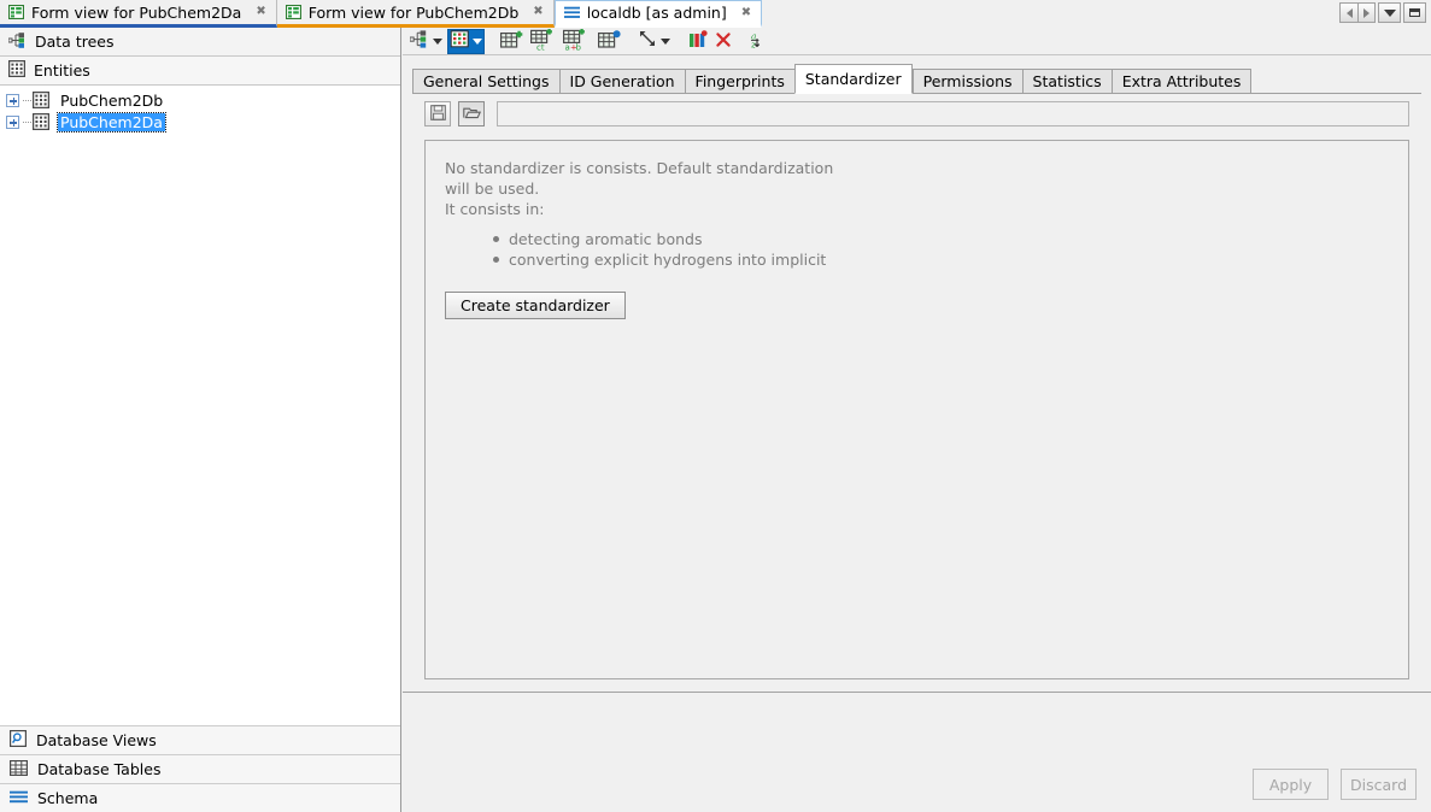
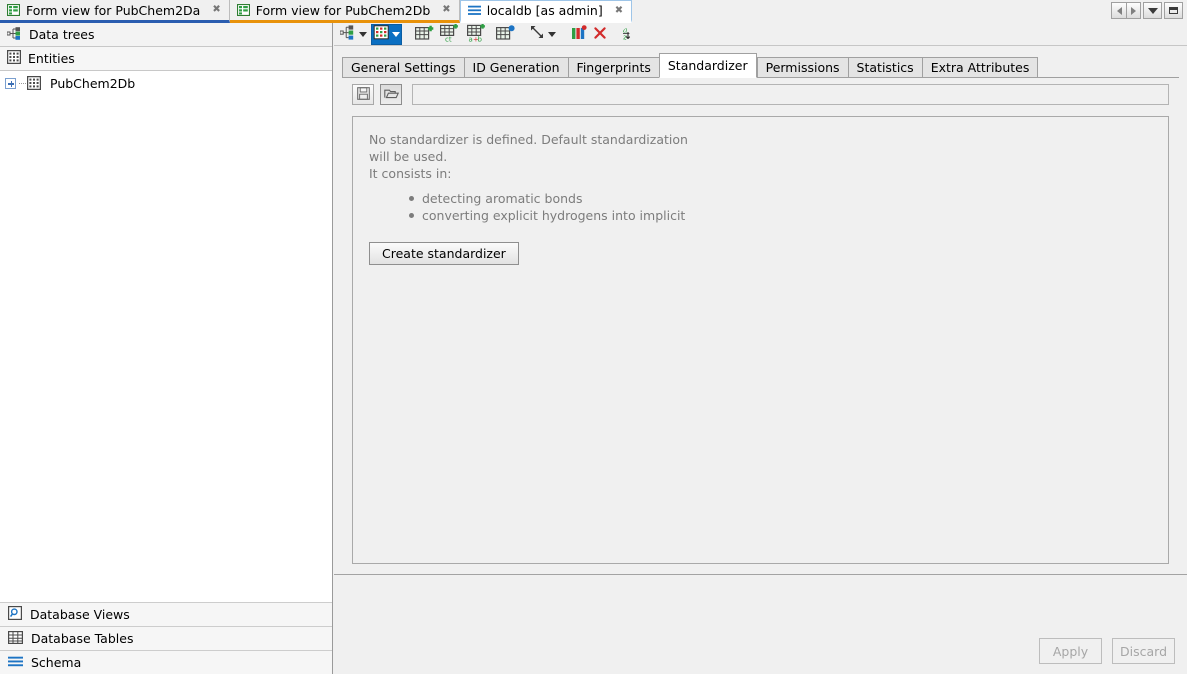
  Form view for PubChem2Da
  ✖
  Form view for PubChem2Db
  ✖
  localdb [as admin]
  ✖
  Data trees
  Entities
  PubChem2Db
- PubChem2Da
  Database Views
  Database Tables
  Schema
  ct
  a
  +
  b
  a
  z
  General Settings
  ID Generation
  Fingerprints
  Standardizer
  Permissions
  Statistics
  Extra Attributes
- No standardizer is consists. Default standardization will be used.
+ No standardizer is defined. Default standardization will be used.
  It consists in:
  detecting aromatic bonds
  converting explicit hydrogens into implicit
  Create standardizer
  Apply
  Discard
